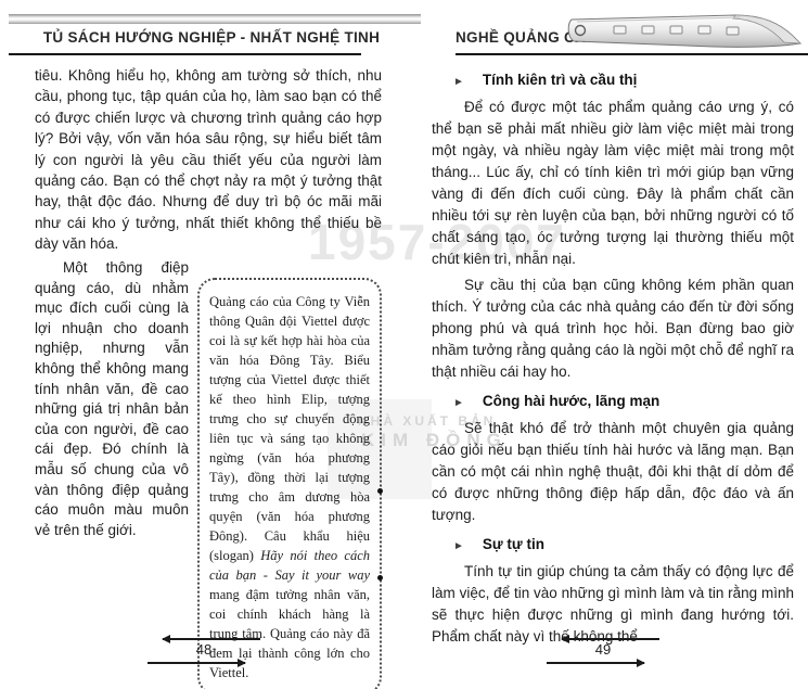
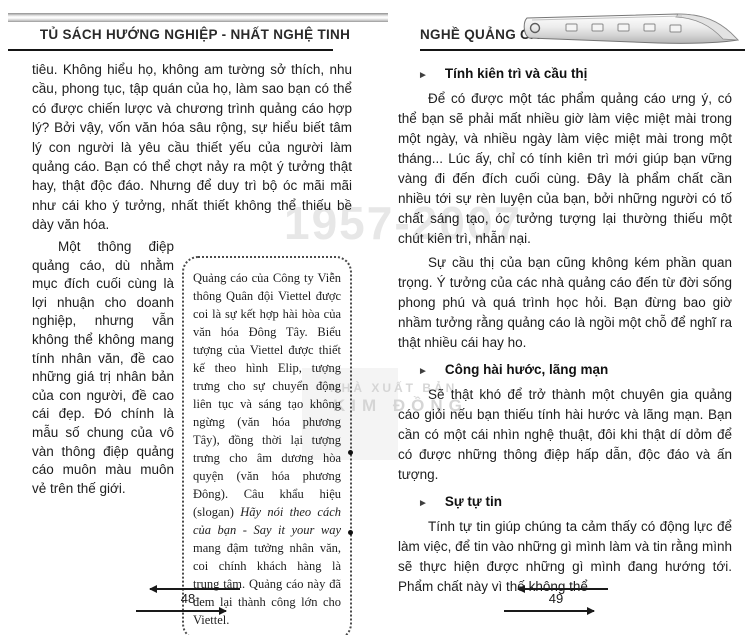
  TỦ SÁCH HƯỚNG NGHIỆP - NHẤT NGHỆ TINH
  NGHỀ QUẢNG C
  1957-2007
  NHÀ XUẤT BẢN
  KIM ĐỒNG
  tiêu. Không hiểu họ, không am tường sở thích, nhu cầu, phong tục, tập quán của họ, làm sao bạn có thể có được chiến lược và chương trình quảng cáo hợp lý? Bởi vậy, vốn văn hóa sâu rộng, sự hiểu biết tâm lý con người là yêu cầu thiết yếu của người làm quảng cáo. Bạn có thể chợt nảy ra một ý tưởng thật hay, thật độc đáo. Nhưng để duy trì bộ óc mãi mãi như cái kho ý tưởng, nhất thiết không thể thiếu bề dày văn hóa.
  Một thông điệp quảng cáo, dù nhằm mục đích cuối cùng là lợi nhuận cho doanh nghiệp, nhưng vẫn không thể không mang tính nhân văn, đề cao những giá trị nhân bản của con người, đề cao cái đẹp. Đó chính là mẫu số chung của vô vàn thông điệp quảng cáo muôn màu muôn vẻ trên thế giới.
  Quảng cáo của Công ty Viễn thông Quân đội Viettel được coi là sự kết hợp hài hòa của văn hóa Đông Tây. Biểu tượng của Viettel được thiết kế theo hình Elip, tượng trưng cho sự chuyển động liên tục và sáng tạo không ngừng (văn hóa phương Tây), đồng thời lại tượng trưng cho âm dương hòa quyện (văn hóa phương Đông). Câu khẩu hiệu (slogan) Hãy nói theo cách của bạn - Say it your way mang đậm tưởng nhân văn, coi chính khách hàng là trung tâm. Quảng cáo này đã đem lại thành công lớn cho Viettel.
  ►
  Tính kiên trì và cầu thị
  Để có được một tác phẩm quảng cáo ưng ý, có thể bạn sẽ phải mất nhiều giờ làm việc miệt mài trong một ngày, và nhiều ngày làm việc miệt mài trong một tháng... Lúc ấy, chỉ có tính kiên trì mới giúp bạn vững vàng đi đến đích cuối cùng. Đây là phẩm chất cần nhiều tới sự rèn luyện của bạn, bởi những người có tố chất sáng tạo, óc tưởng tượng lại thường thiếu một chút kiên trì, nhẫn nại.
- Sự cầu thị của bạn cũng không kém phần quan thích. Ý tưởng của các nhà quảng cáo đến từ đời sống phong phú và quá trình học hỏi. Bạn đừng bao giờ nhầm tưởng rằng quảng cáo là ngồi một chỗ để nghĩ ra thật nhiều cái hay ho.
+ Sự cầu thị của bạn cũng không kém phần quan trọng. Ý tưởng của các nhà quảng cáo đến từ đời sống phong phú và quá trình học hỏi. Bạn đừng bao giờ nhầm tưởng rằng quảng cáo là ngồi một chỗ để nghĩ ra thật nhiều cái hay ho.
  ►
  Công hài hước, lãng mạn
  Sẽ thật khó để trở thành một chuyên gia quảng cáo giỏi nếu bạn thiếu tính hài hước và lãng mạn. Bạn cần có một cái nhìn nghệ thuật, đôi khi thật dí dỏm để có được những thông điệp hấp dẫn, độc đáo và ấn tượng.
  ►
  Sự tự tin
  Tính tự tin giúp chúng ta cảm thấy có động lực để làm việc, để tin vào những gì mình làm và tin rằng mình sẽ thực hiện được những gì mình đang hướng tới. Phẩm chất này vì th không thể
  48
  49
